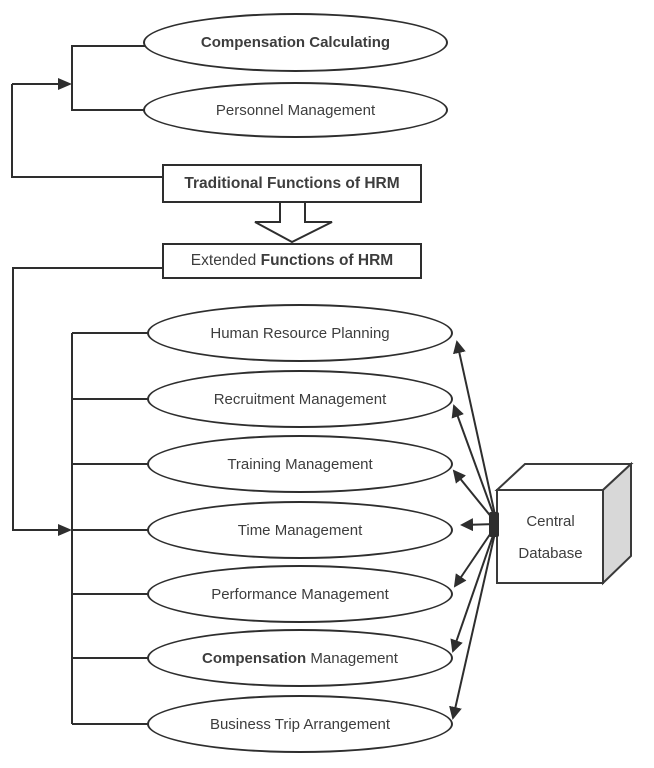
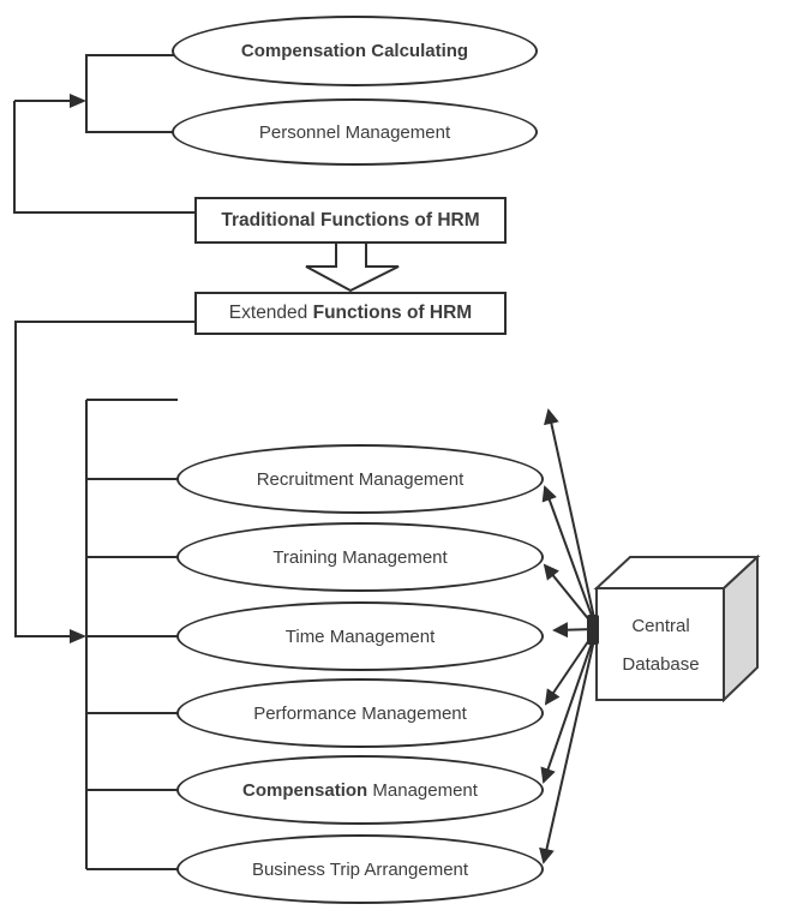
  Compensation Calculating
  Personnel Management
  Traditional Functions of HRM
  Extended Functions of HRM
- Human Resource Planning
  Recruitment Management
  Training Management
  Time Management
  Performance Management
  Compensation Management
  Business Trip Arrangement
  Central
  Database
